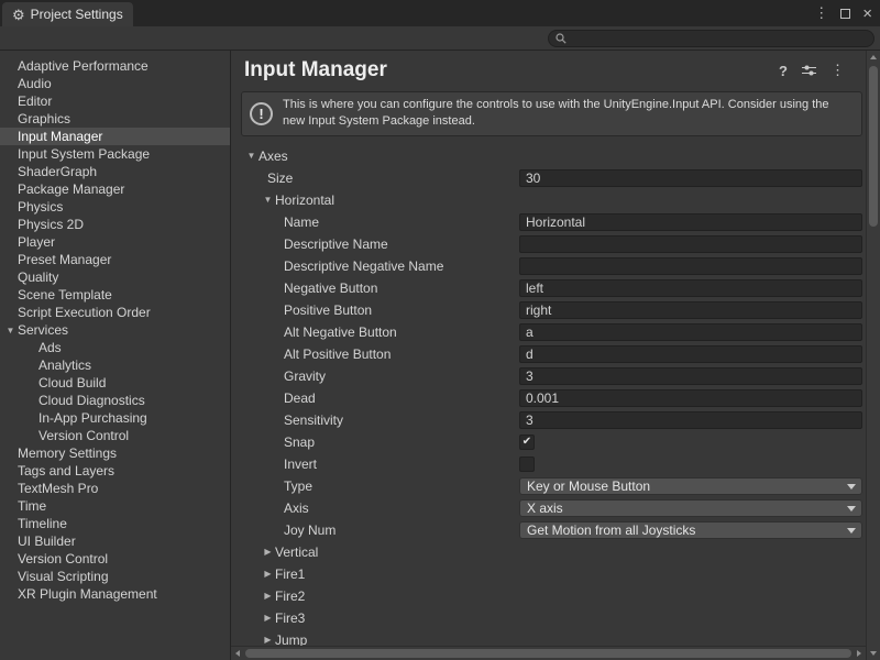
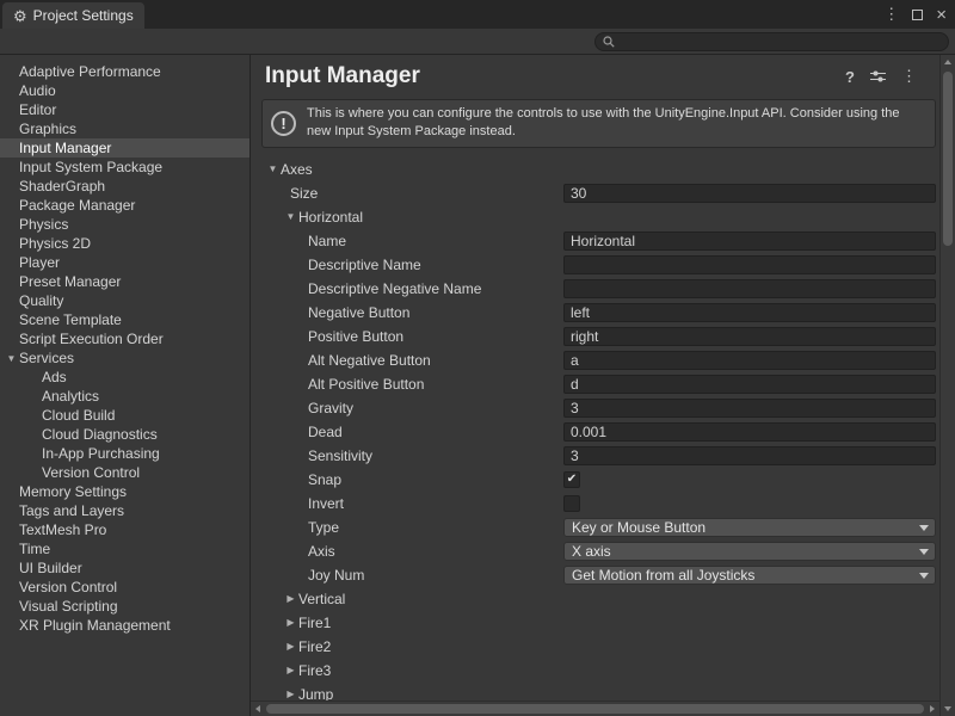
  ⚙
  Project Settings
  ⋮
  ×
  Adaptive Performance
  Audio
  Editor
  Graphics
  Input Manager
  Input System Package
  ShaderGraph
  Package Manager
  Physics
  Physics 2D
  Player
  Preset Manager
  Quality
  Scene Template
  Script Execution Order
  ▼
  Services
  Ads
  Analytics
  Cloud Build
  Cloud Diagnostics
  In-App Purchasing
  Version Control
  Memory Settings
  Tags and Layers
  TextMesh Pro
  Time
- Timeline
  UI Builder
  Version Control
  Visual Scripting
  XR Plugin Management
  Input Manager
  ?
  ⋮
  !
  This is where you can configure the controls to use with the UnityEngine.Input API. Consider using the new Input System Package instead.
  ▼
  Axes
  Size
  30
  ▼
  Horizontal
  Name
  Horizontal
  Descriptive Name
  Descriptive Negative Name
  Negative Button
  left
  Positive Button
  right
  Alt Negative Button
  a
  Alt Positive Button
  d
  Gravity
  3
  Dead
  0.001
  Sensitivity
  3
  Snap
  ✔
  Invert
  Type
  Key or Mouse Button
  Axis
  X axis
  Joy Num
  Get Motion from all Joysticks
  ▶
  Vertical
  ▶
  Fire1
  ▶
  Fire2
  ▶
  Fire3
  ▶
  Jump
